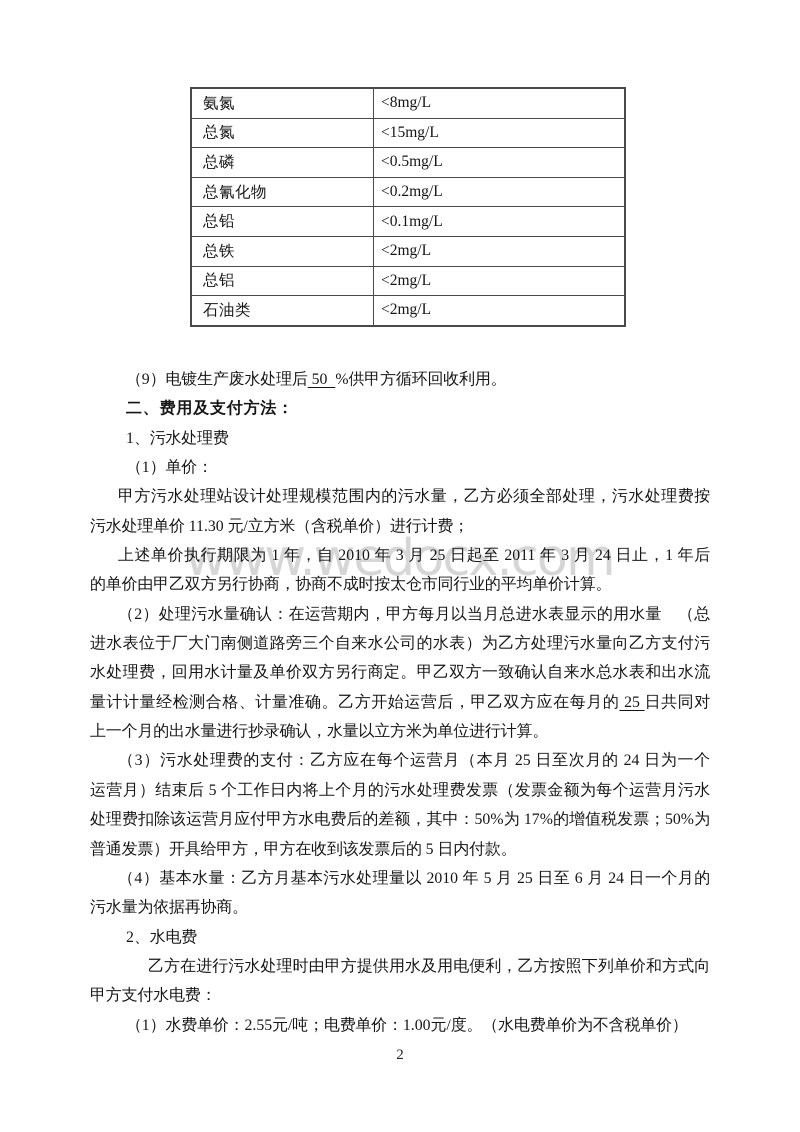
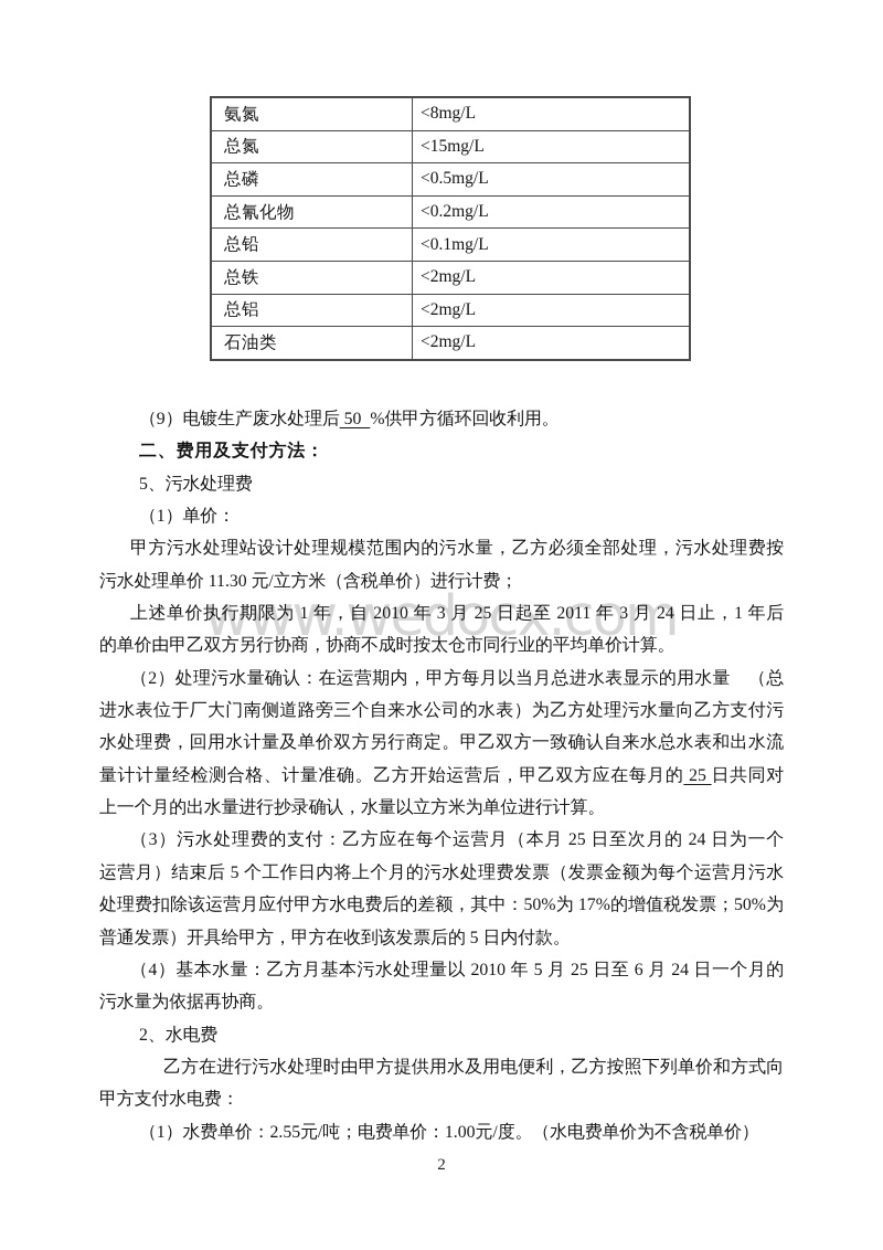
  www.wedocx.com
  氨氮	<8mg/L
  总氮	<15mg/L
  总磷	<0.5mg/L
  总氰化物	<0.2mg/L
  总铅	<0.1mg/L
  总铁	<2mg/L
  总铝	<2mg/L
  石油类	<2mg/L
  （9）电镀生产废水处理后 50 %供甲方循环回收利用。
  二、费用及支付方法：
- 1、污水处理费
+ 5、污水处理费
  （1）单价：
  甲方污水处理站设计处理规模范围内的污水量，乙方必须全部处理，污水处理费按
  污水处理单价 11.30 元/立方米（含税单价）进行计费；
  上述单价执行期限为 1 年，自 2010 年 3 月 25 日起至 2011 年 3 月 24 日止，1 年后
  的单价由甲乙双方另行协商，协商不成时按太仓市同行业的平均单价计算。
  （2）处理污水量确认：在运营期内，甲方每月以当月总进水表显示的用水量 （总
  进水表位于厂大门南侧道路旁三个自来水公司的水表）为乙方处理污水量向乙方支付污
  水处理费，回用水计量及单价双方另行商定。甲乙双方一致确认自来水总水表和出水流
  量计计量经检测合格、计量准确。乙方开始运营后，甲乙双方应在每月的 25 日共同对
  上一个月的出水量进行抄录确认，水量以立方米为单位进行计算。
  （3）污水处理费的支付：乙方应在每个运营月（本月 25 日至次月的 24 日为一个
  运营月）结束后 5 个工作日内将上个月的污水处理费发票（发票金额为每个运营月污水
  处理费扣除该运营月应付甲方水电费后的差额，其中：50%为 17%的增值税发票；50%为
  普通发票）开具给甲方，甲方在收到该发票后的 5 日内付款。
  （4）基本水量：乙方月基本污水处理量以 2010 年 5 月 25 日至 6 月 24 日一个月的
  污水量为依据再协商。
  2、水电费
  乙方在进行污水处理时由甲方提供用水及用电便利，乙方按照下列单价和方式向
  甲方支付水电费：
  （1）水费单价：2.55元/吨；电费单价：1.00元/度。（水电费单价为不含税单价）
  2
